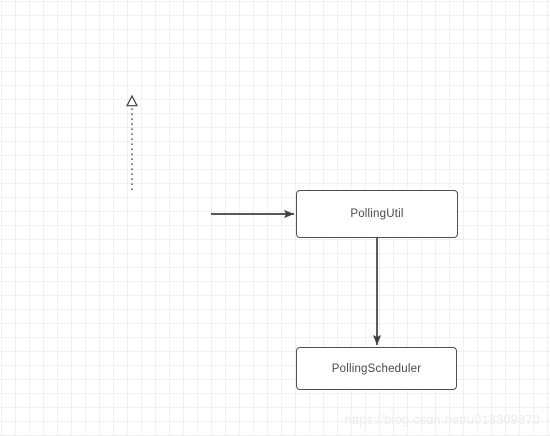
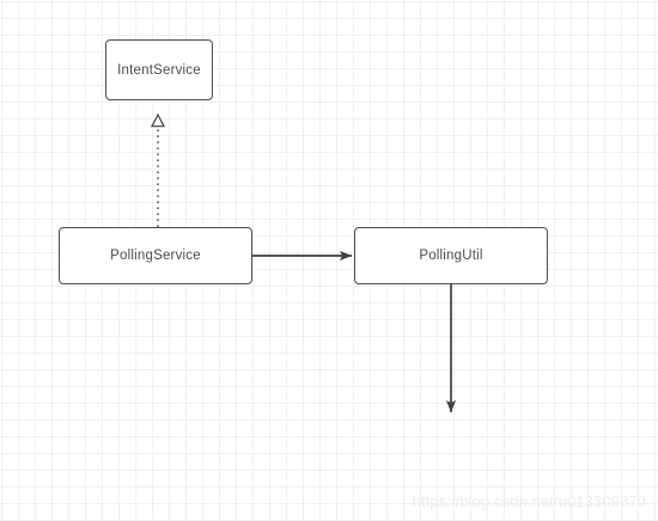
+ IntentService
+ PollingService
  PollingUtil
- PollingScheduler
